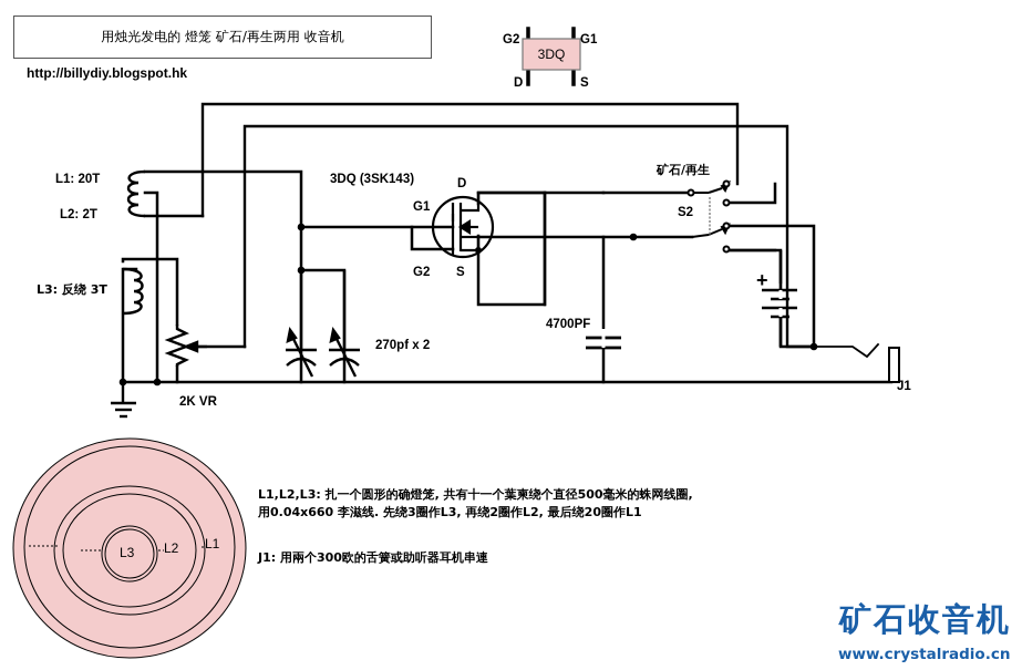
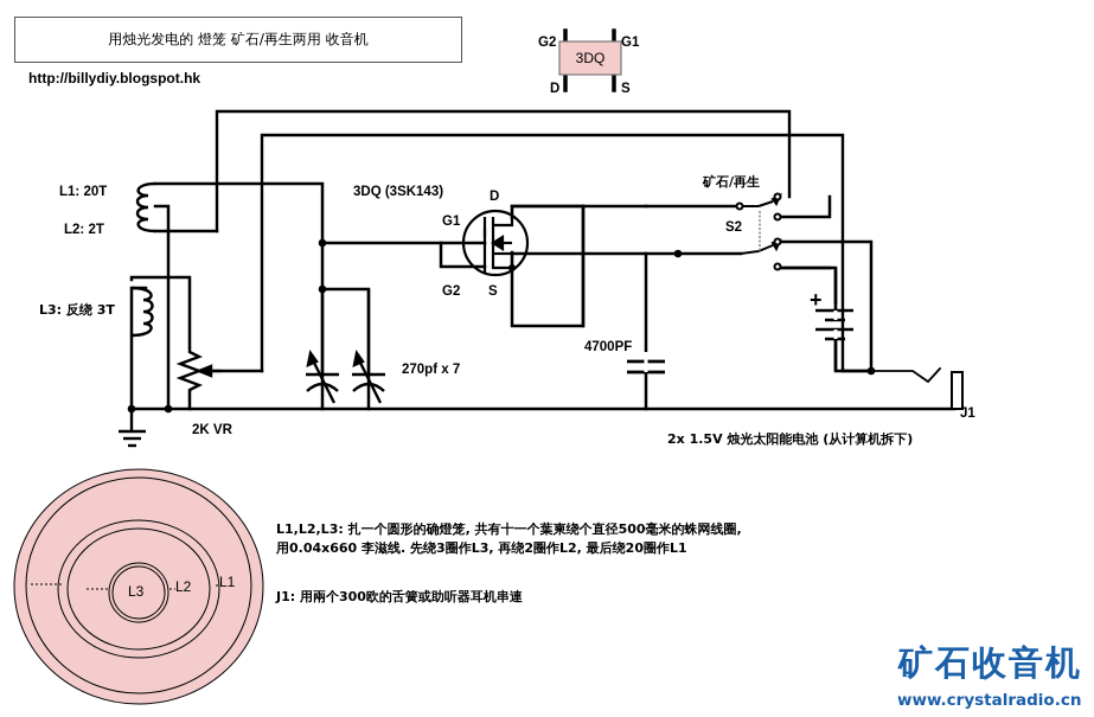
  用烛光发电的 燈笼 矿石/再生两用 收音机
  http://billydiy.blogspot.hk
  G2
  G1
  D
  S
  3DQ
  L1: 20T
  L2: 2T
  L3: 反绕 3T
  2K VR
  3DQ (3SK143)
  D
  G1
  G2
  S
- 270pf x 2
+ 270pf x 7
  4700PF
  矿石/再生
  S2
  +
  J1
+ 2x 1.5V 烛光太阳能电池 (从计算机拆下)
  L3
  L2
  L1
  L1,L2,L3: 扎一个圆形的确燈笼, 共有十一个葉柬绕个直径500毫米的蛛网线圈,
  用0.04x660 李滋线. 先绕3圈作L3, 再绕2圈作L2, 最后绕20圈作L1
  J1: 用兩个300欧的舌簧或助听器耳机串連
  矿石收音机
  www.crystalradio.cn
